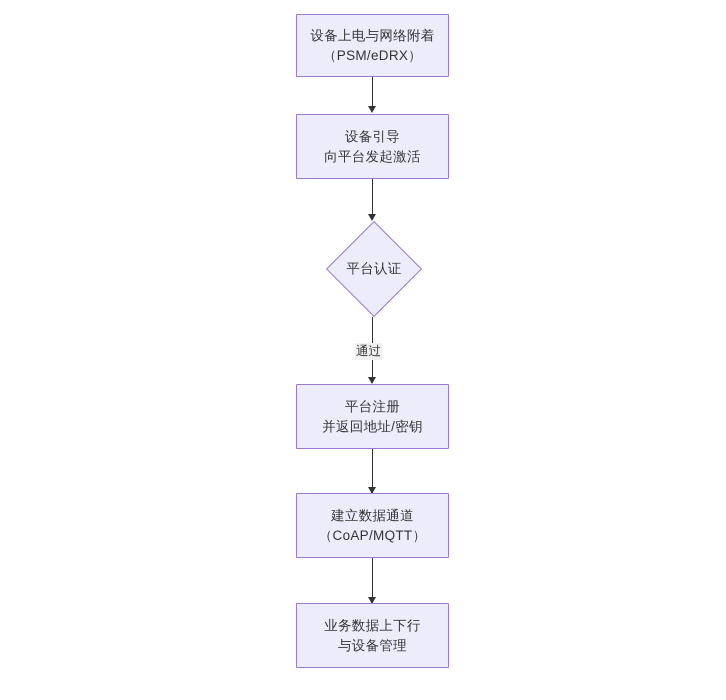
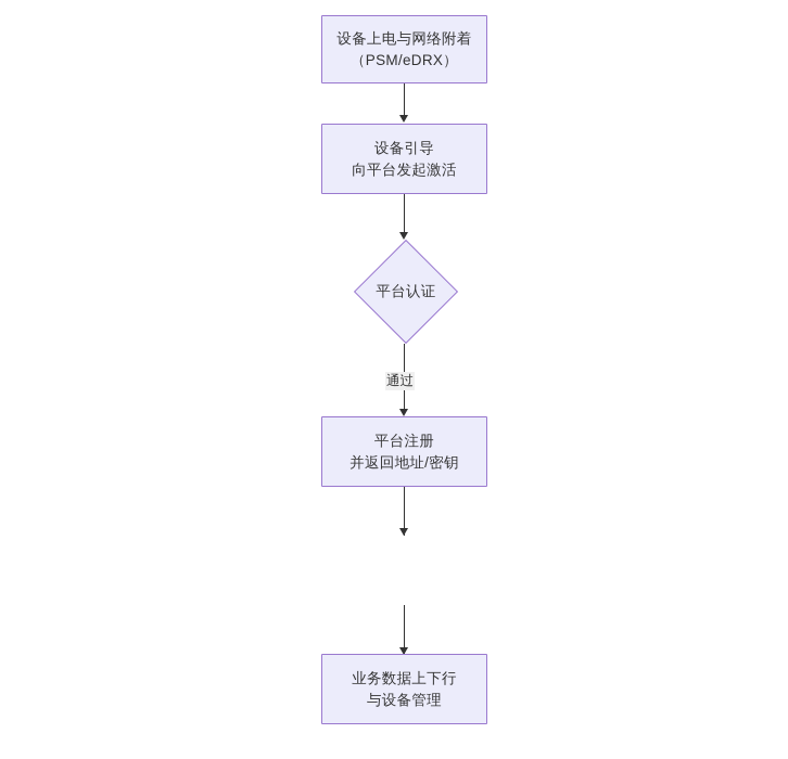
  设备上电与网络附着
  （PSM/eDRX）
  设备引导
  向平台发起激活
  平台认证
  通过
  平台注册
  并返回地址/密钥
- 建立数据通道
- （CoAP/MQTT）
  业务数据上下行
  与设备管理
